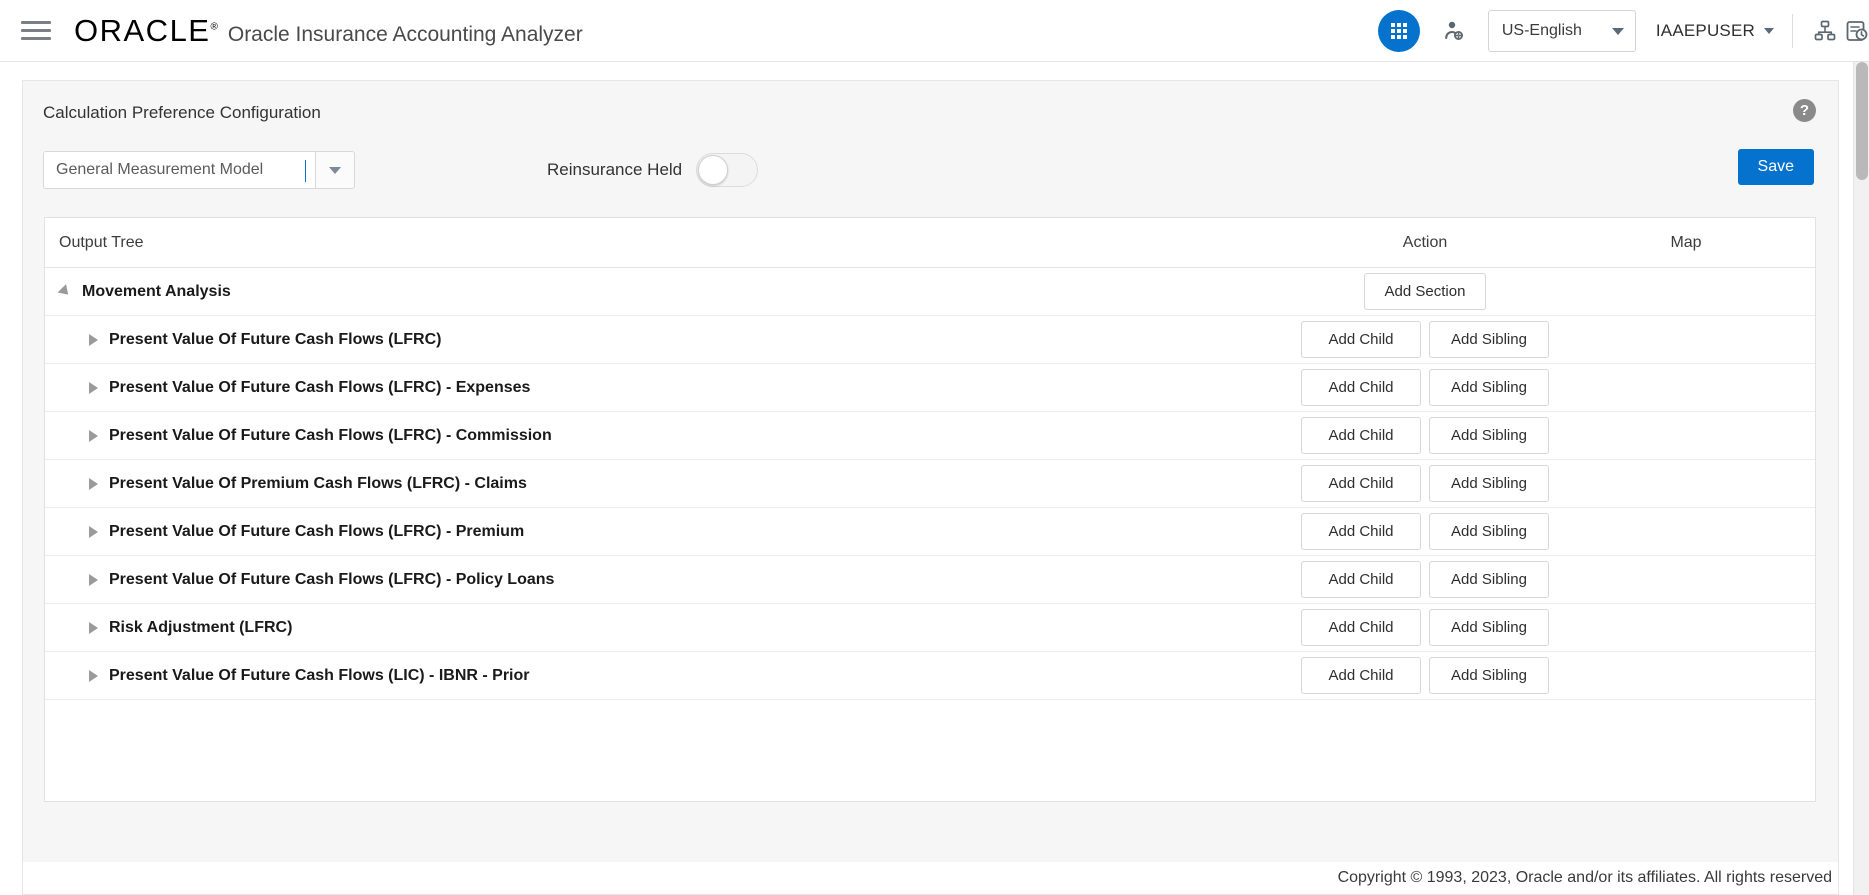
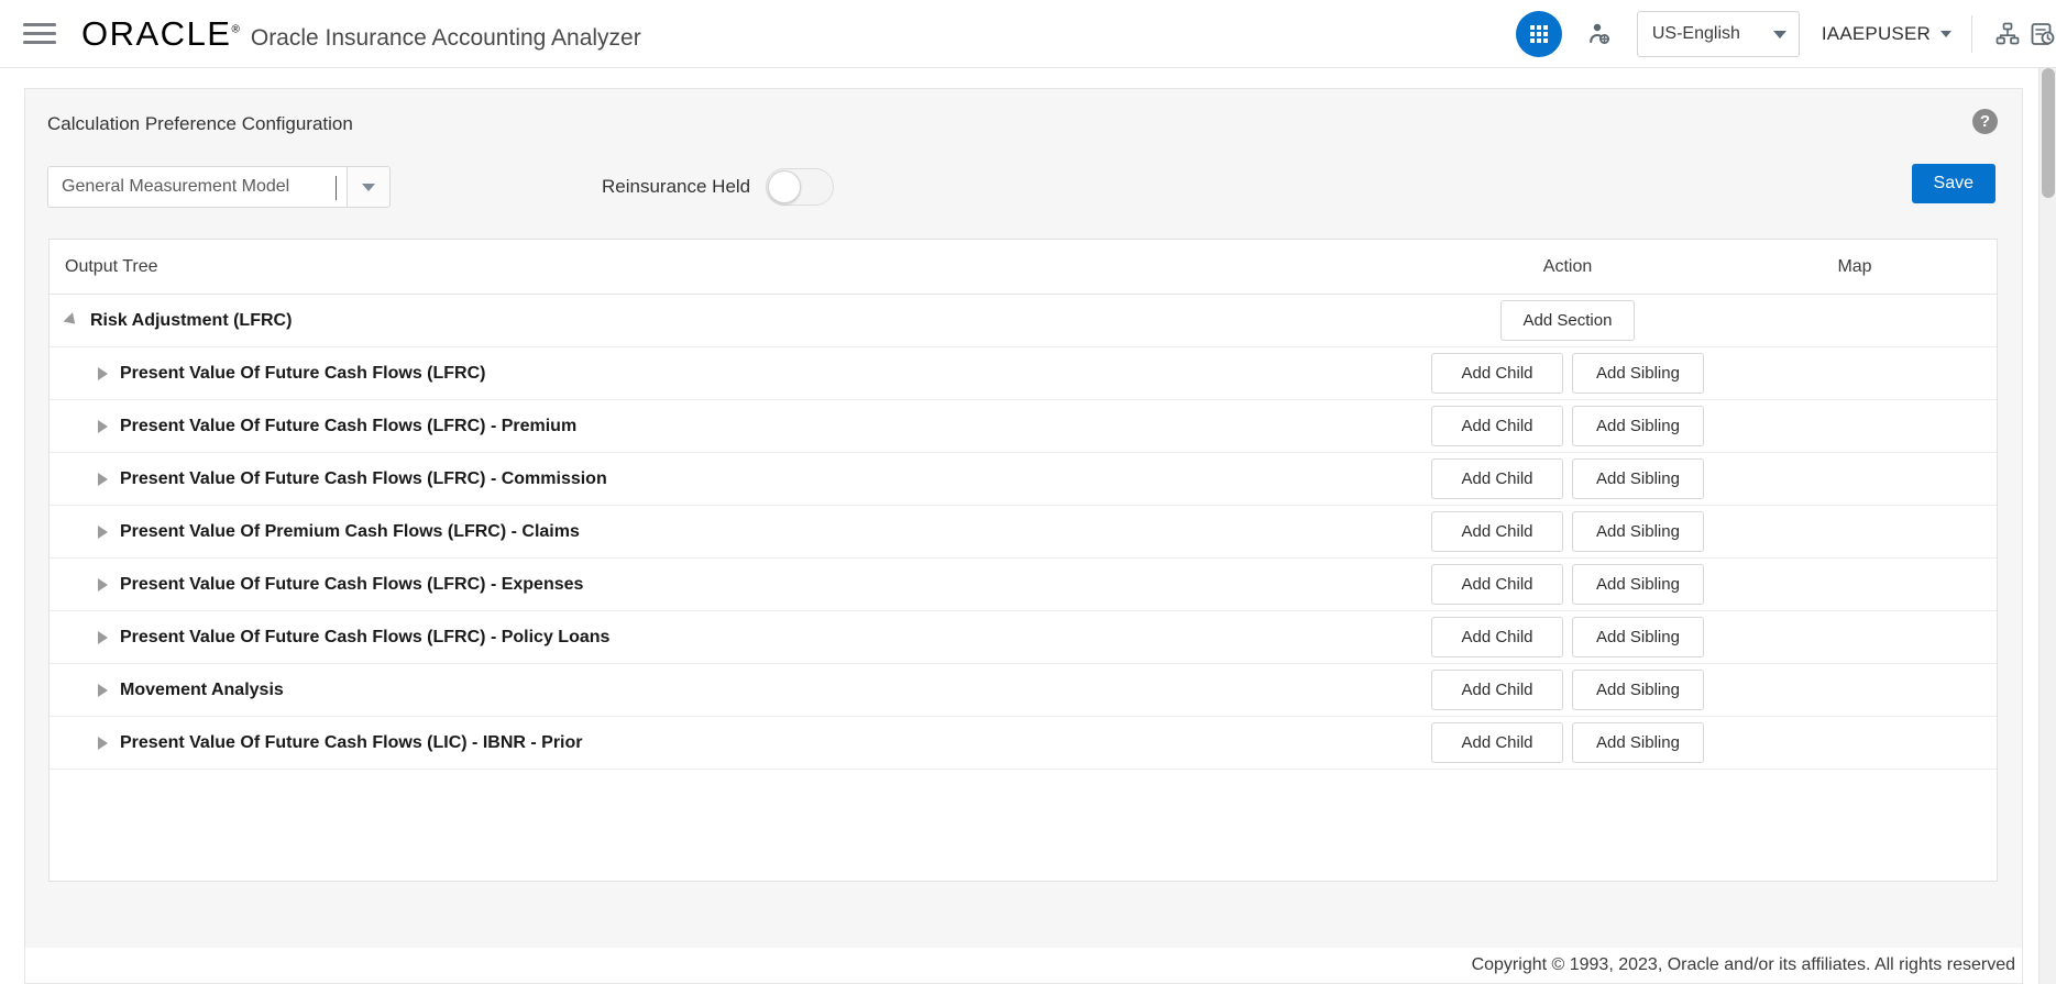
  ORACLE®
  Oracle Insurance Accounting Analyzer
  US-English
  IAAEPUSER
  Calculation Preference Configuration
  ?
  General Measurement Model
  Reinsurance Held
  Save
  Output Tree
  Action
  Map
- Movement Analysis
+ Risk Adjustment (LFRC)
  Add Section
  Present Value Of Future Cash Flows (LFRC)
  Add Child
  Add Sibling
- Present Value Of Future Cash Flows (LFRC) - Expenses
+ Present Value Of Future Cash Flows (LFRC) - Premium
  Add Child
  Add Sibling
  Present Value Of Future Cash Flows (LFRC) - Commission
  Add Child
  Add Sibling
  Present Value Of Premium Cash Flows (LFRC) - Claims
  Add Child
  Add Sibling
- Present Value Of Future Cash Flows (LFRC) - Premium
+ Present Value Of Future Cash Flows (LFRC) - Expenses
  Add Child
  Add Sibling
  Present Value Of Future Cash Flows (LFRC) - Policy Loans
  Add Child
  Add Sibling
- Risk Adjustment (LFRC)
+ Movement Analysis
  Add Child
  Add Sibling
  Present Value Of Future Cash Flows (LIC) - IBNR - Prior
  Add Child
  Add Sibling
  Copyright © 1993, 2023, Oracle and/or its affiliates. All rights reserved
